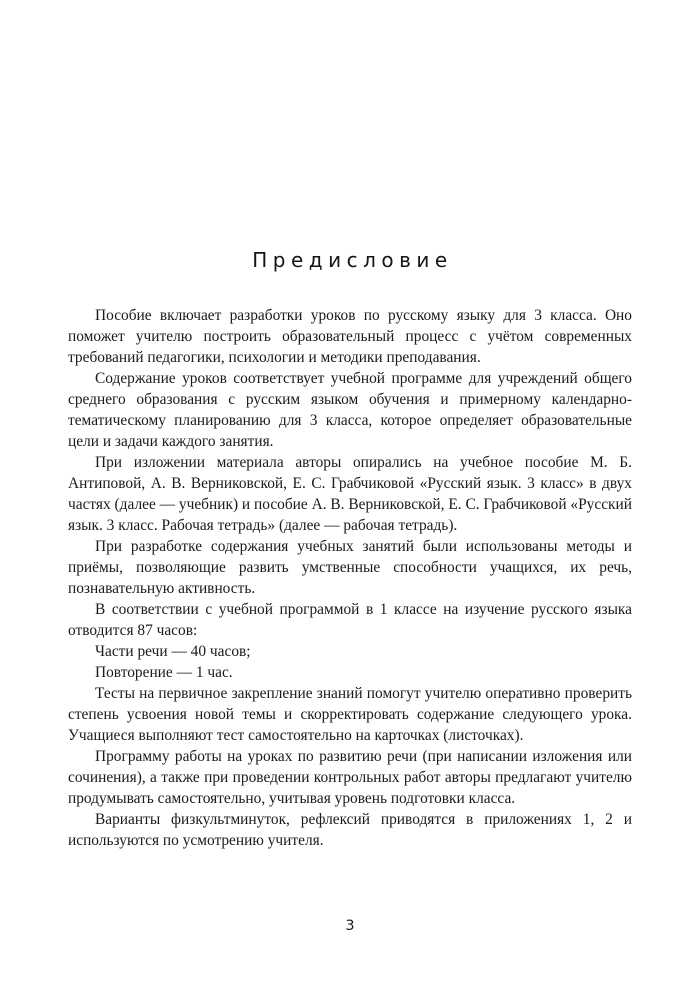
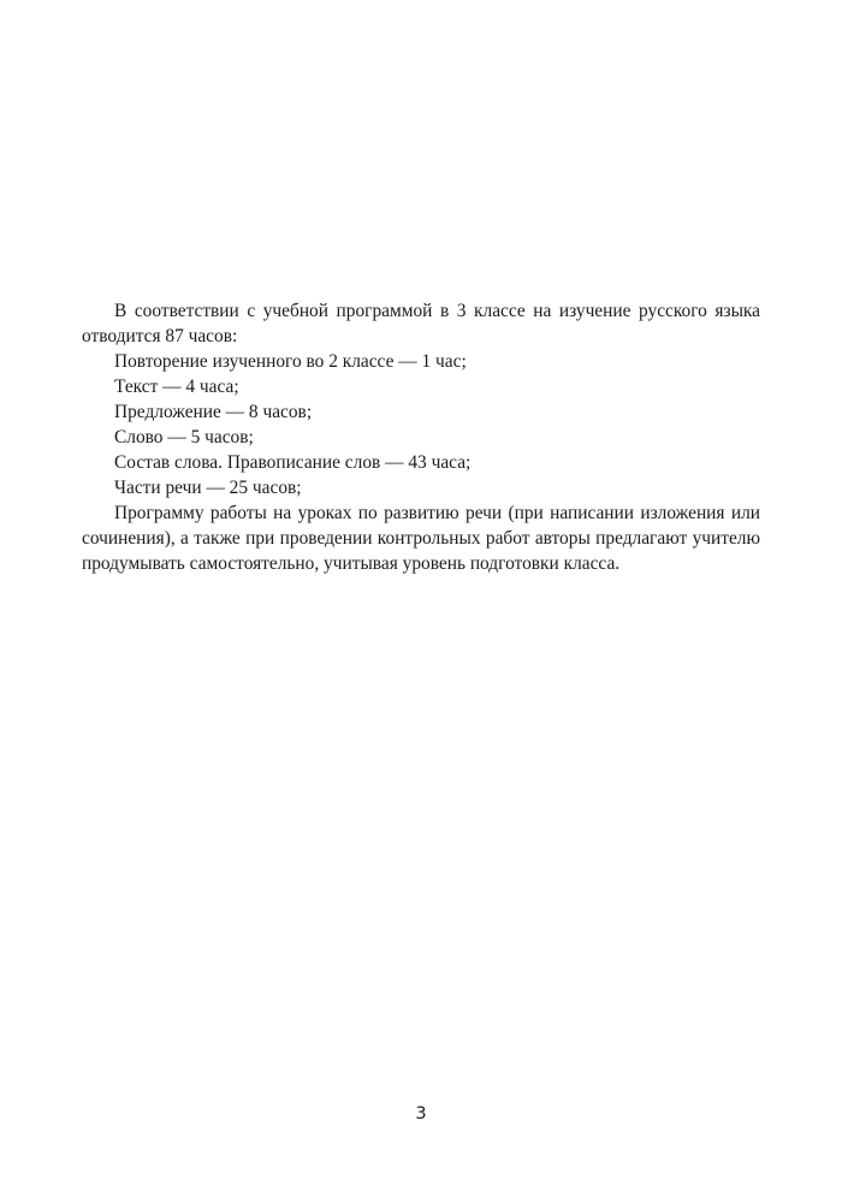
- Предисловие
- Пособие включает разработки уроков по русскому языку для 3 класса. Оно поможет учителю построить образовательный процесс с учётом современных требований педагогики, психологии и методики преподавания.
- Содержание уроков соответствует учебной программе для учреждений общего среднего образования с русским языком обучения и примерному календарно-тематическому планированию для 3 класса, которое определяет образовательные цели и задачи каждого занятия.
- При изложении материала авторы опирались на учебное пособие М. Б. Антиповой, А. В. Верниковской, Е. С. Грабчиковой «Русский язык. 3 класс» в двух частях (далее — учебник) и пособие А. В. Верниковской, Е. С. Грабчиковой «Русский язык. 3 класс. Рабочая тетрадь» (далее — рабочая тетрадь).
- При разработке содержания учебных занятий были использованы методы и приёмы, позволяющие развить умственные способности учащихся, их речь, познавательную активность.
- В соответствии с учебной программой в 1 классе на изучение русского языка отводится 87 часов:
+ В соответствии с учебной программой в 3 классе на изучение русского языка отводится 87 часов:
+ Повторение изученного во 2 классе — 1 час;
+ Текст — 4 часа;
+ Предложение — 8 часов;
+ Слово — 5 часов;
+ Состав слова. Правописание слов — 43 часа;
- Части речи — 40 часов;
+ Части речи — 25 часов;
- Повторение — 1 час.
- Тесты на первичное закрепление знаний помогут учителю оперативно проверить степень усвоения новой темы и скорректировать содержание следующего урока. Учащиеся выполняют тест самостоятельно на карточках (листочках).
  Программу работы на уроках по развитию речи (при написании изложения или сочинения), а также при проведении контрольных работ авторы предлагают учителю продумывать самостоятельно, учитывая уровень подготовки класса.
- Варианты физкультминуток, рефлексий приводятся в приложениях 1, 2 и используются по усмотрению учителя.
  3
